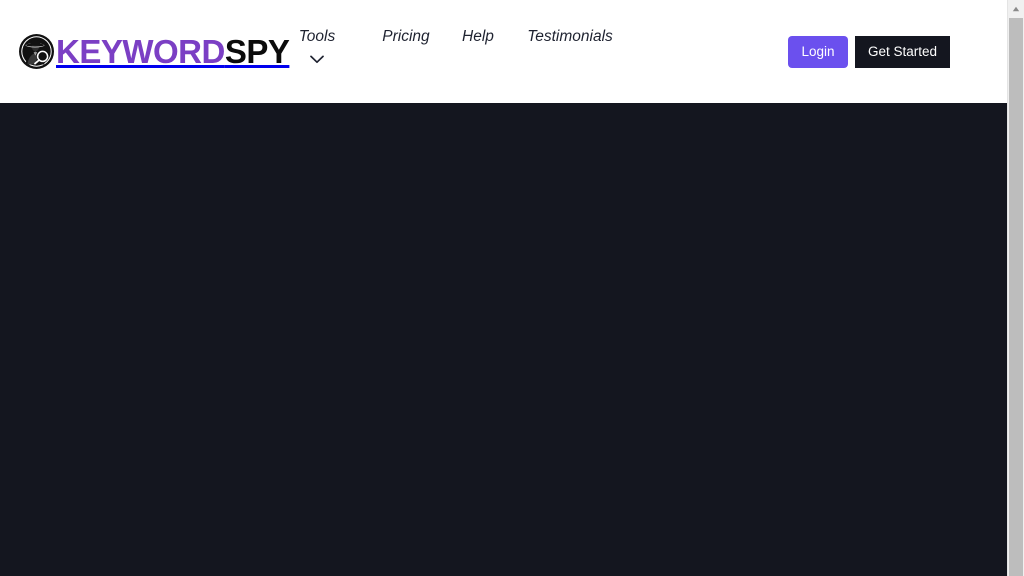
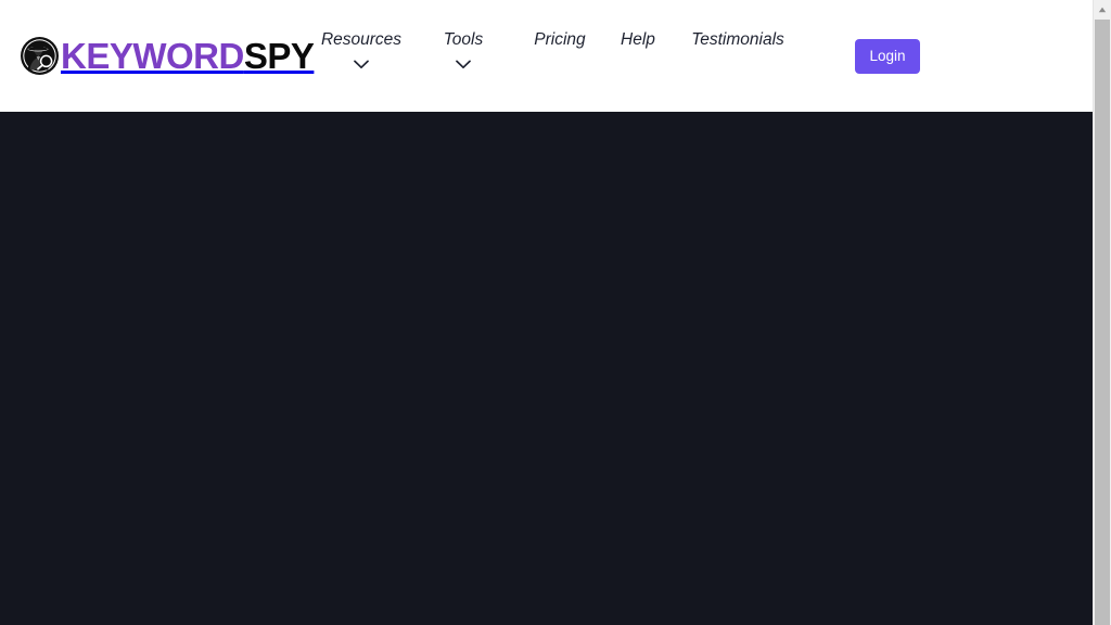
  KEYWORDSPY
+ Resources
  Tools
  Pricing
  Help
  Testimonials
  Login
- Get Started
